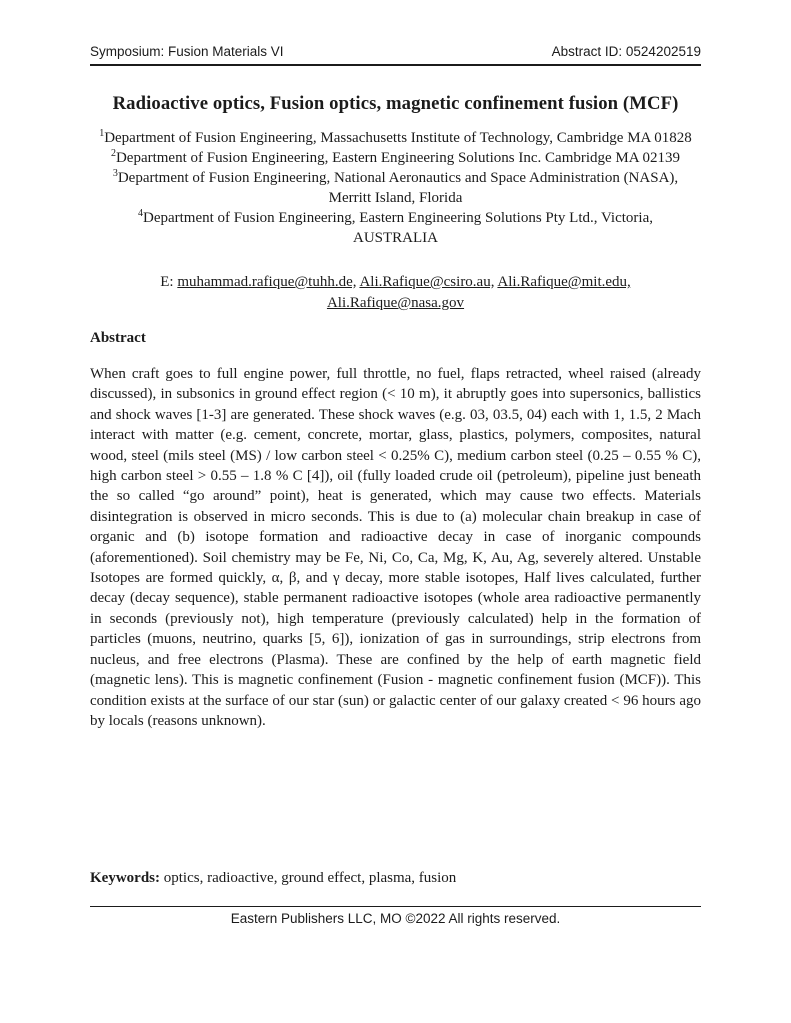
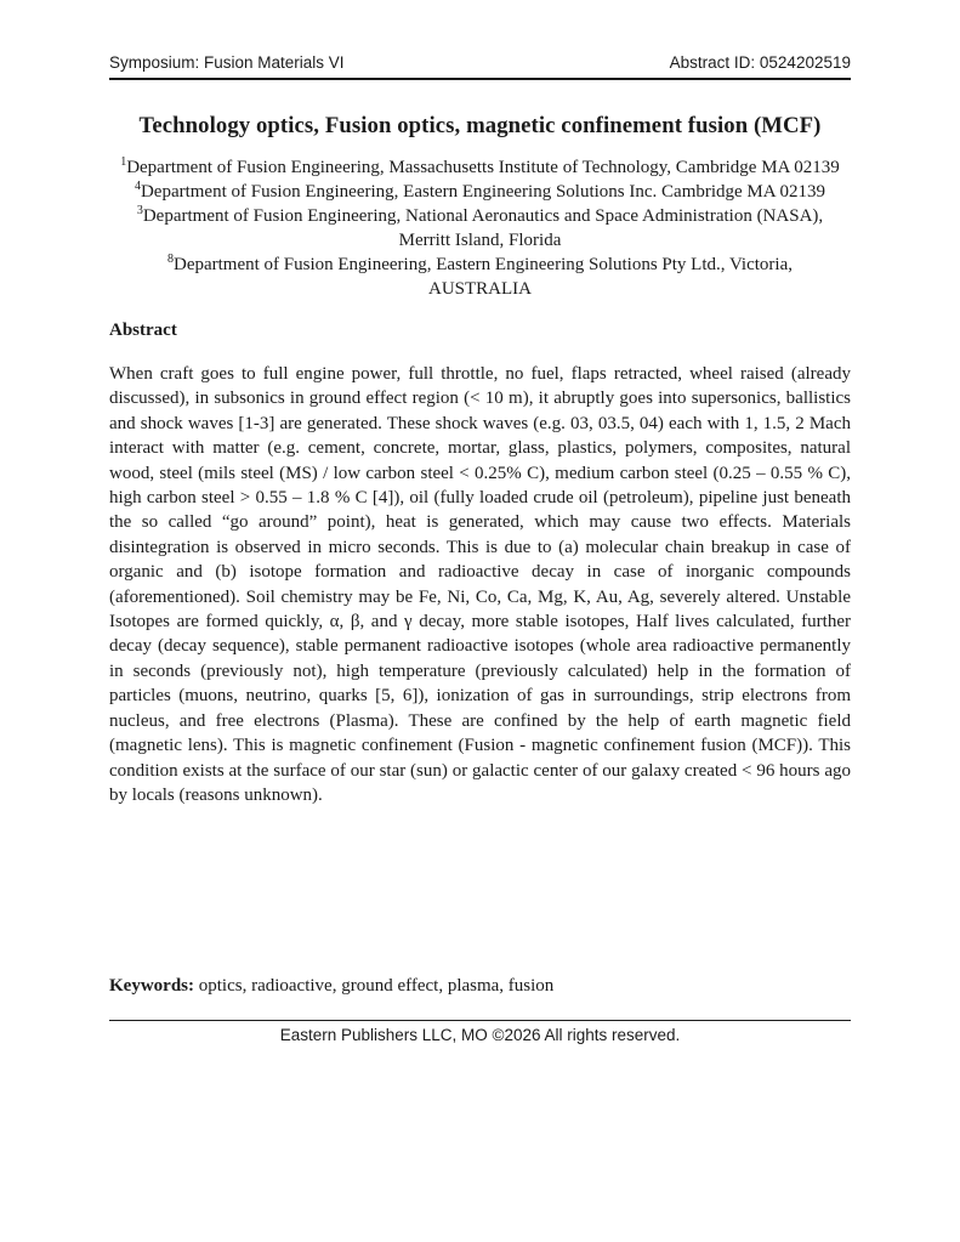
  Symposium: Fusion Materials VI
  Abstract ID: 0524202519
- Radioactive optics, Fusion optics, magnetic confinement fusion (MCF)
+ Technology optics, Fusion optics, magnetic confinement fusion (MCF)
- 1Department of Fusion Engineering, Massachusetts Institute of Technology, Cambridge MA 01828
+ 1Department of Fusion Engineering, Massachusetts Institute of Technology, Cambridge MA 02139
- 2Department of Fusion Engineering, Eastern Engineering Solutions Inc. Cambridge MA 02139
+ 4Department of Fusion Engineering, Eastern Engineering Solutions Inc. Cambridge MA 02139
  3Department of Fusion Engineering, National Aeronautics and Space Administration (NASA),
  Merritt Island, Florida
- 4Department of Fusion Engineering, Eastern Engineering Solutions Pty Ltd., Victoria,
+ 8Department of Fusion Engineering, Eastern Engineering Solutions Pty Ltd., Victoria,
  AUSTRALIA
- E: muhammad.rafique@tuhh.de, Ali.Rafique@csiro.au, Ali.Rafique@mit.edu,
- Ali.Rafique@nasa.gov
  Abstract
  When craft goes to full engine power, full throttle, no fuel, flaps retracted, wheel raised (already discussed), in subsonics in ground effect region (< 10 m), it abruptly goes into supersonics, ballistics and shock waves [1-3] are generated. These shock waves (e.g. 03, 03.5, 04) each with 1, 1.5, 2 Mach interact with matter (e.g. cement, concrete, mortar, glass, plastics, polymers, composites, natural wood, steel (mils steel (MS) / low carbon steel < 0.25% C), medium carbon steel (0.25 – 0.55 % C), high carbon steel > 0.55 – 1.8 % C [4]), oil (fully loaded crude oil (petroleum), pipeline just beneath the so called “go around” point), heat is generated, which may cause two effects. Materials disintegration is observed in micro seconds. This is due to (a) molecular chain breakup in case of organic and (b) isotope formation and radioactive decay in case of inorganic compounds (aforementioned). Soil chemistry may be Fe, Ni, Co, Ca, Mg, K, Au, Ag, severely altered. Unstable Isotopes are formed quickly, α, β, and γ decay, more stable isotopes, Half lives calculated, further decay (decay sequence), stable permanent radioactive isotopes (whole area radioactive permanently in seconds (previously not), high temperature (previously calculated) help in the formation of particles (muons, neutrino, quarks [5, 6]), ionization of gas in surroundings, strip electrons from nucleus, and free electrons (Plasma). These are confined by the help of earth magnetic field (magnetic lens). This is magnetic confinement (Fusion - magnetic confinement fusion (MCF)). This condition exists at the surface of our star (sun) or galactic center of our galaxy created < 96 hours ago by locals (reasons unknown).
  Keywords: optics, radioactive, ground effect, plasma, fusion
- Eastern Publishers LLC, MO ©2022 All rights reserved.
+ Eastern Publishers LLC, MO ©2026 All rights reserved.
